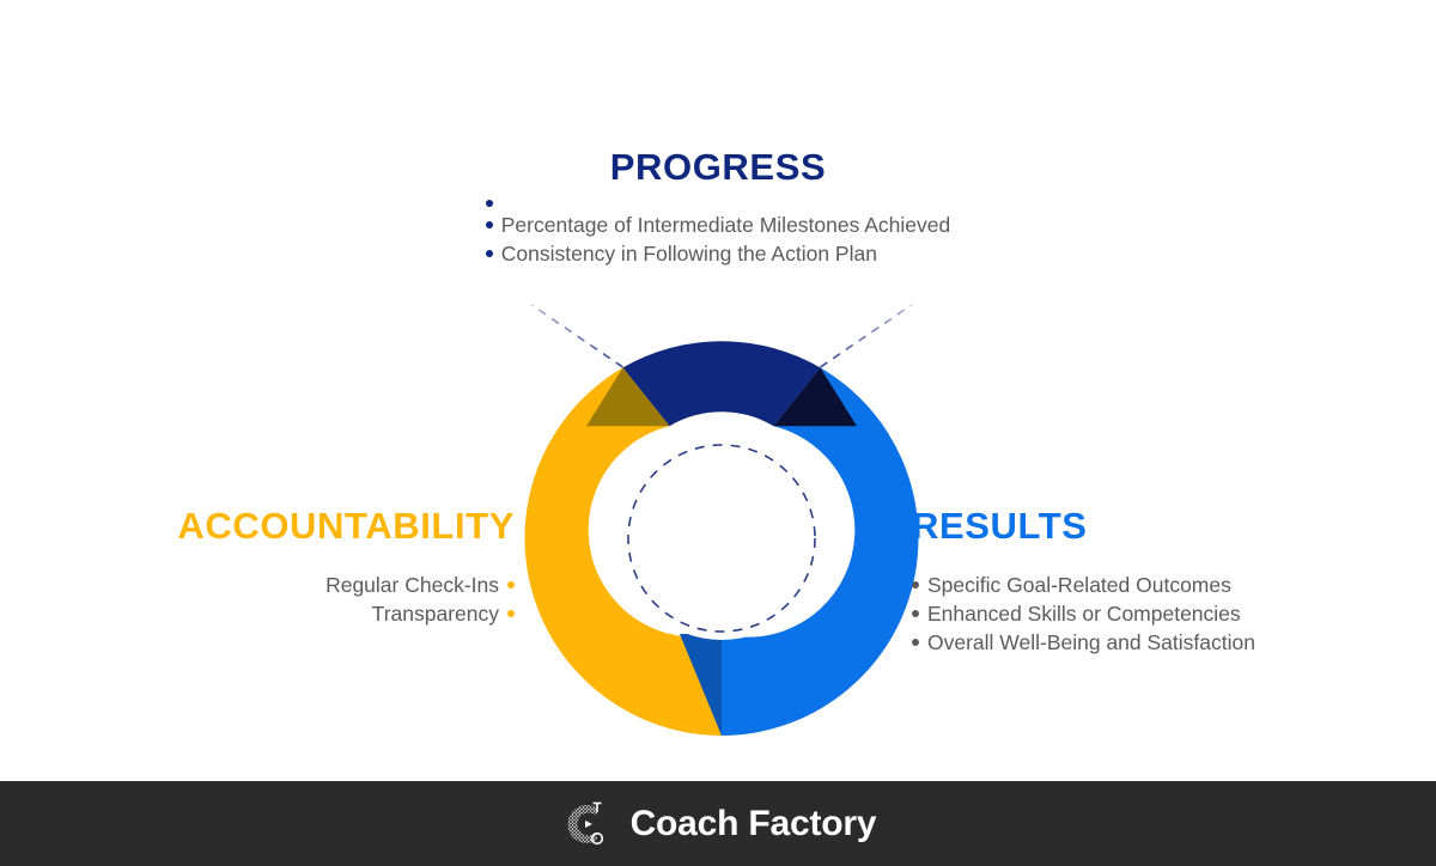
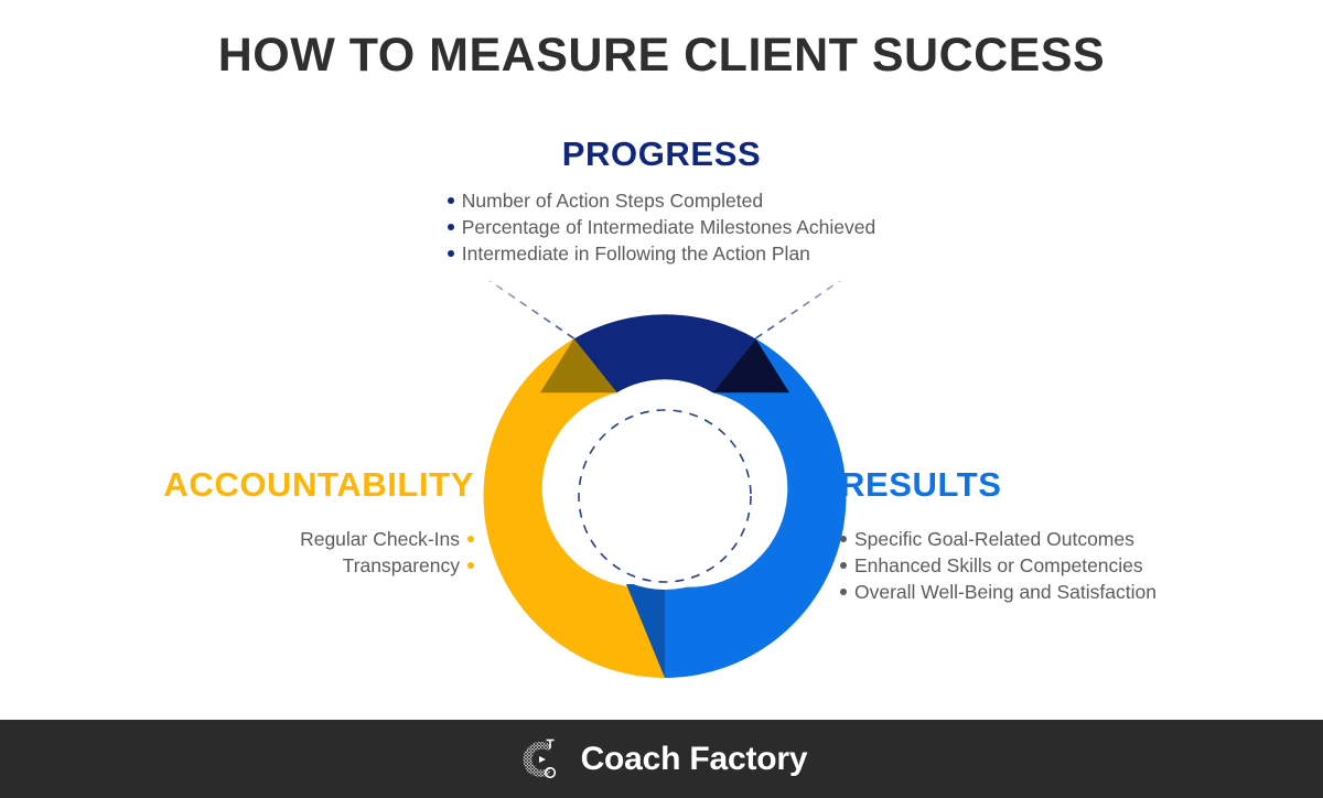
+ HOW TO MEASURE CLIENT SUCCESS
  PROGRESS
+ Number of Action Steps Completed
  Percentage of Intermediate Milestones Achieved
- Consistency in Following the Action Plan
+ Intermediate in Following the Action Plan
  ACCOUNTABILITY
  Regular Check-Ins
  Transparency
  RESULTS
  Specific Goal-Related Outcomes
  Enhanced Skills or Competencies
  Overall Well-Being and Satisfaction
  Coach Factory
